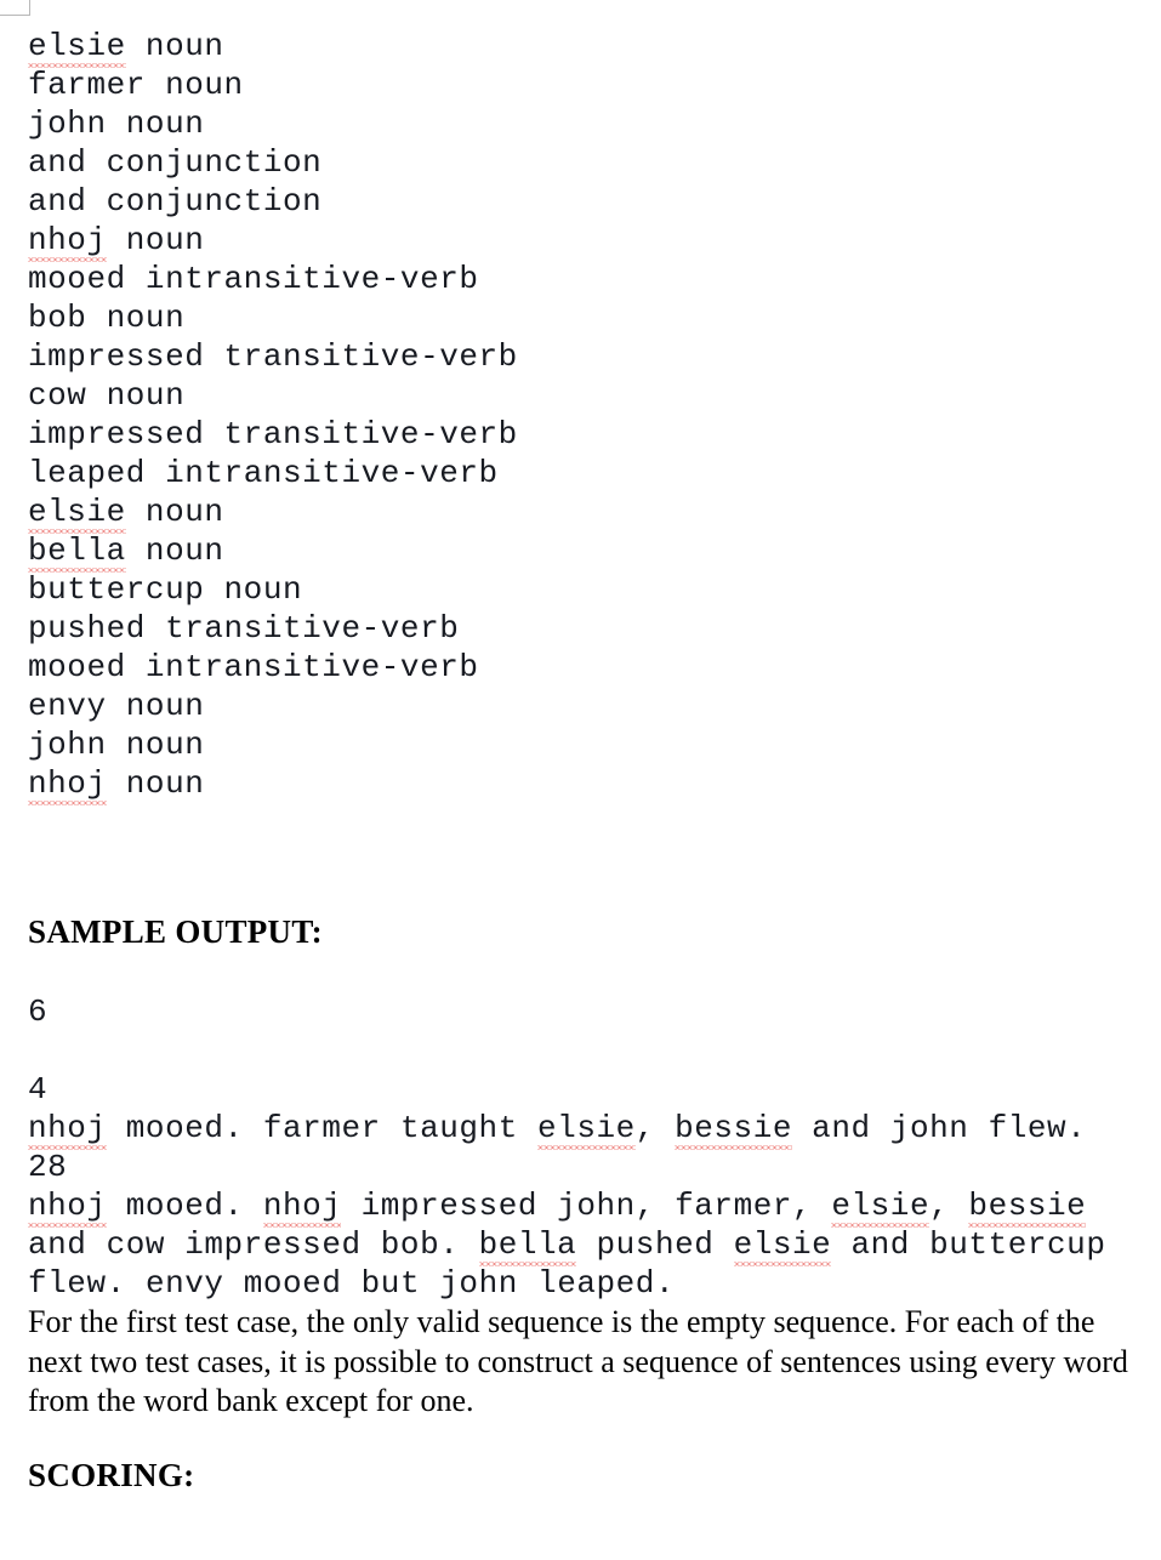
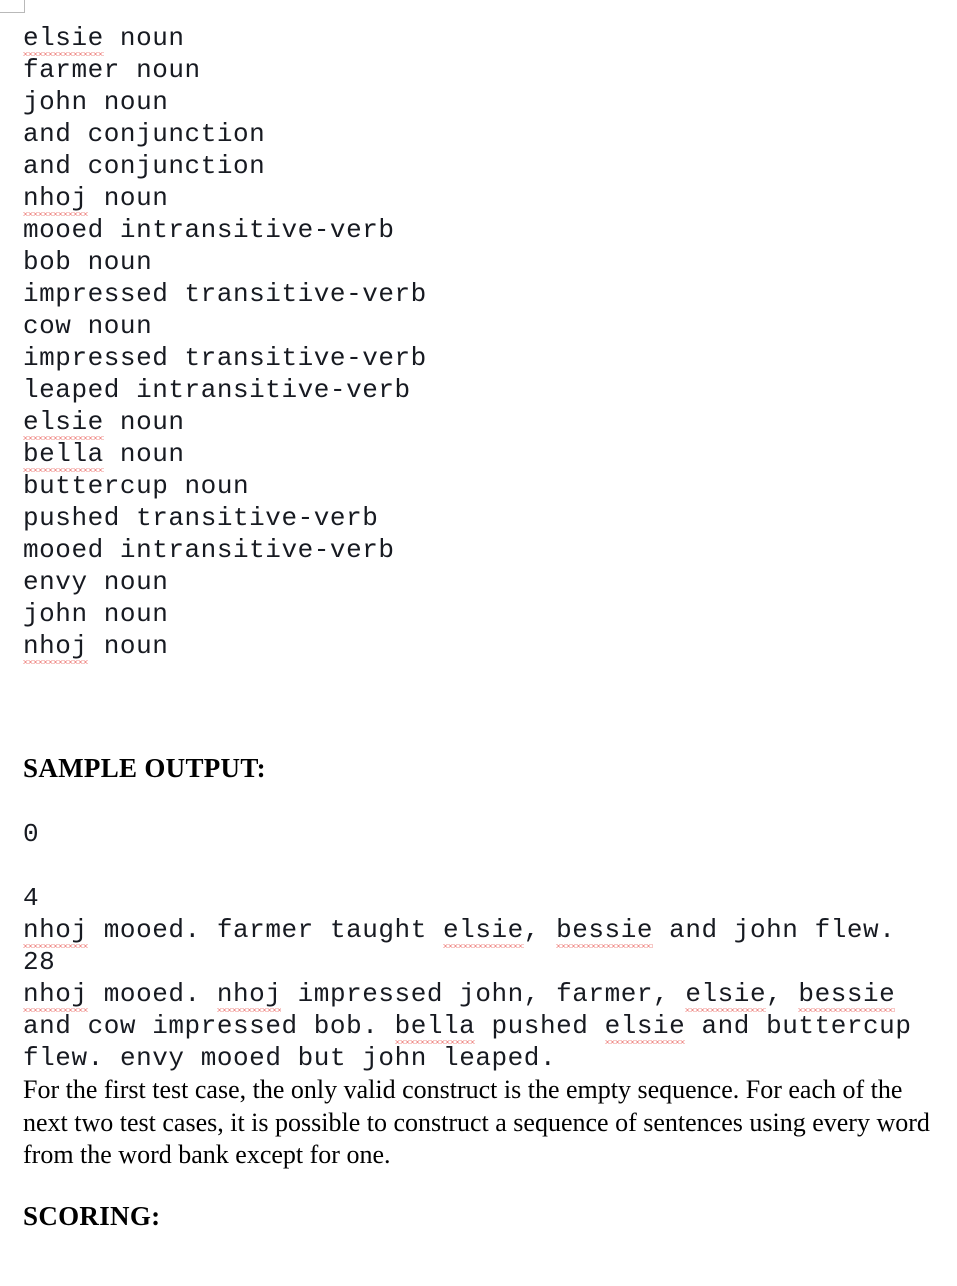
  elsie noun
  farmer noun
  john noun
  and conjunction
  and conjunction
  nhoj noun
  mooed intransitive-verb
  bob noun
  impressed transitive-verb
  cow noun
  impressed transitive-verb
  leaped intransitive-verb
  elsie noun
  bella noun
  buttercup noun
  pushed transitive-verb
  mooed intransitive-verb
  envy noun
  john noun
  nhoj noun
  SAMPLE OUTPUT:
- 6
+ 0
  4
  nhoj mooed. farmer taught elsie, bessie and john flew.
  28
  nhoj mooed. nhoj impressed john, farmer, elsie, bessie
  and cow impressed bob. bella pushed elsie and buttercup
  flew. envy mooed but john leaped.
- For the first test case, the only valid sequence is the empty sequence. For each of the next two test cases, it is possible to construct a sequence of sentences using every word from the word bank except for one.
+ For the first test case, the only valid construct is the empty sequence. For each of the next two test cases, it is possible to construct a sequence of sentences using every word from the word bank except for one.
  SCORING:
